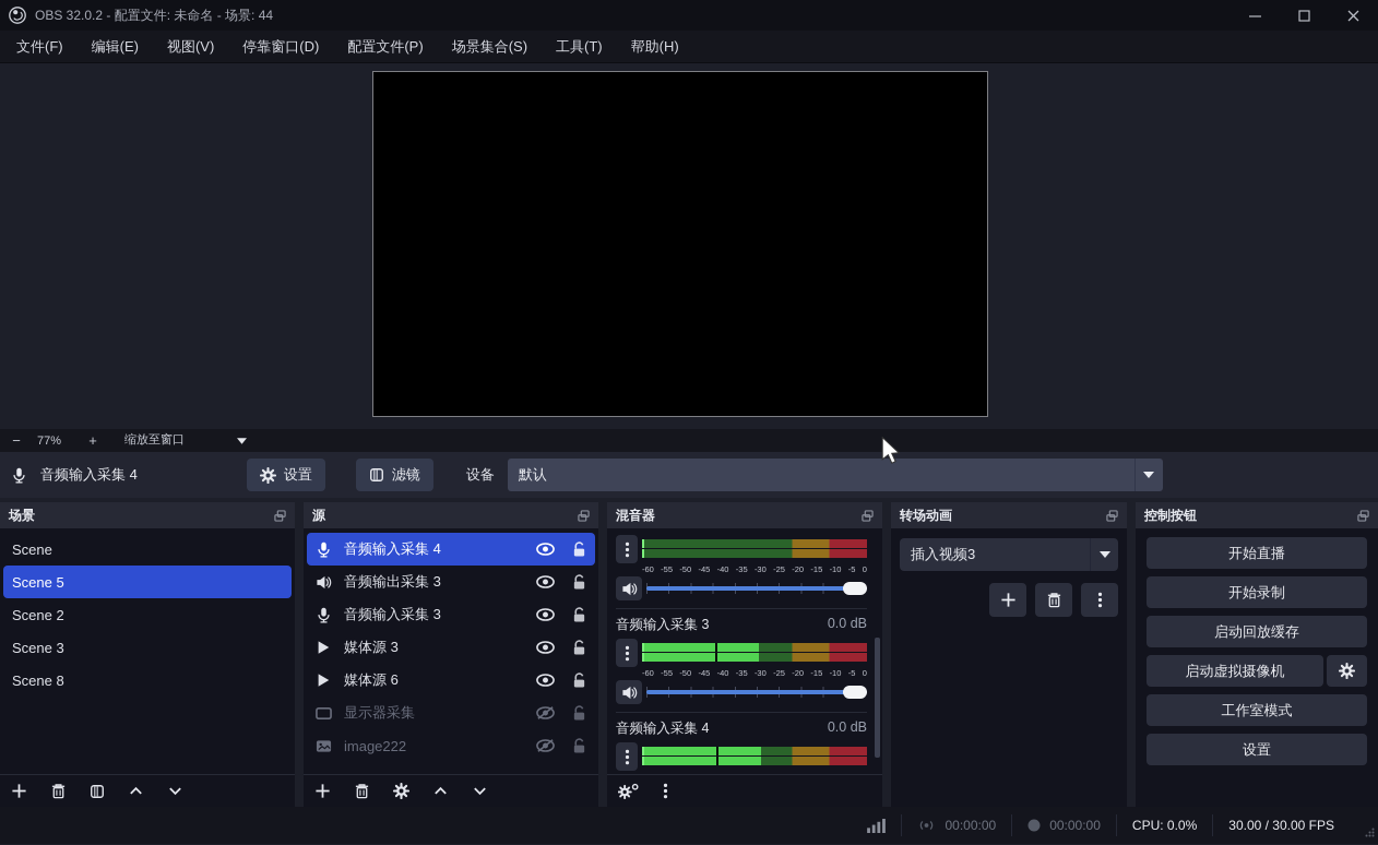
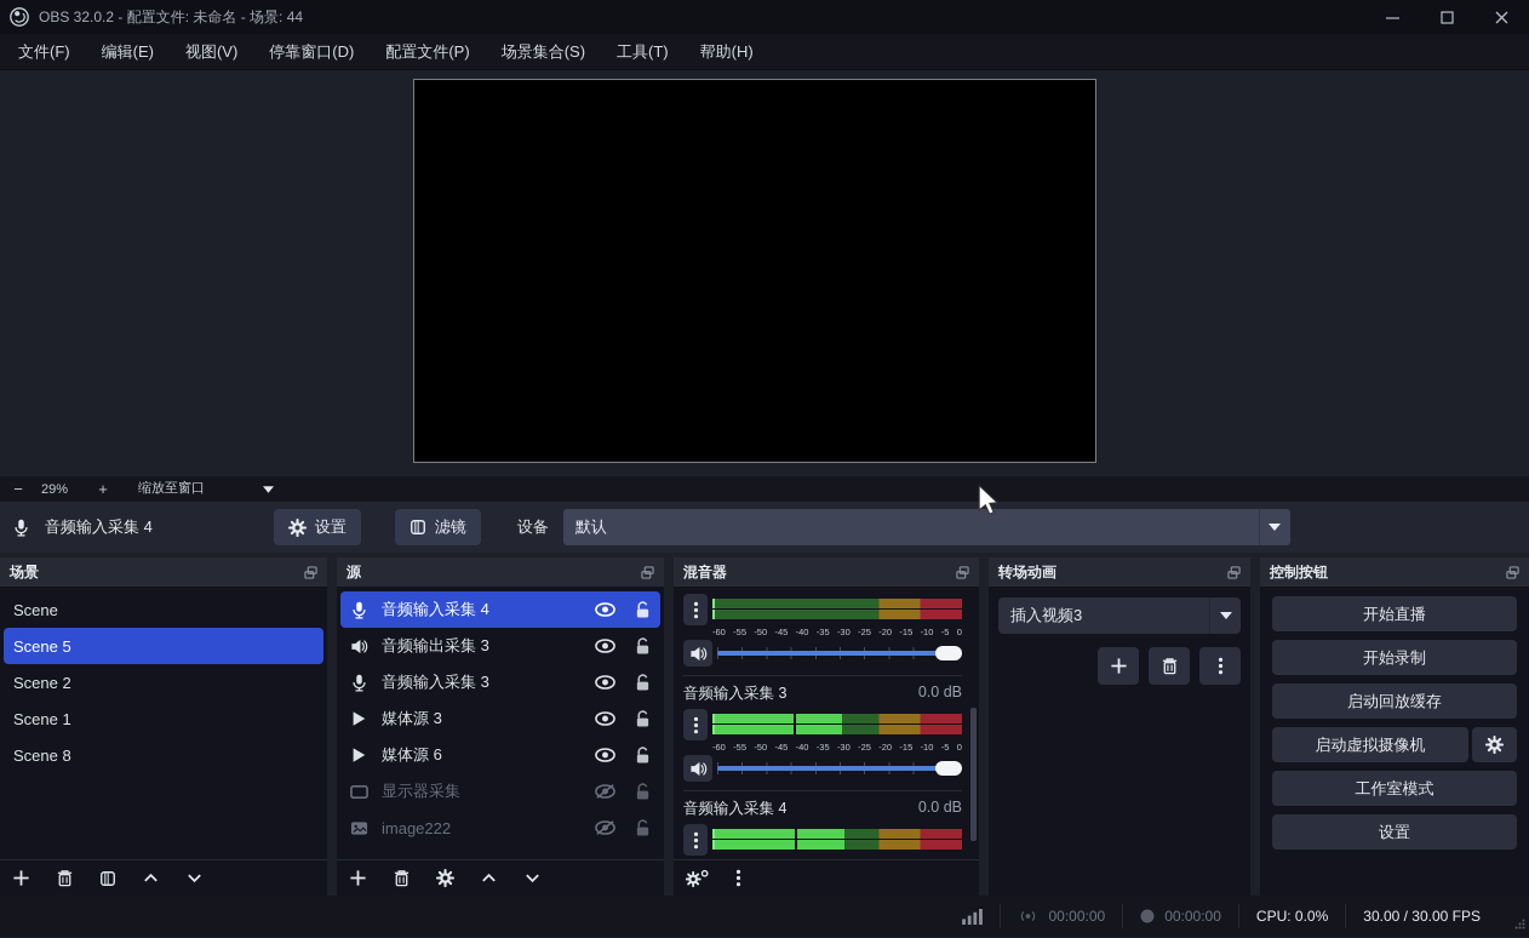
  OBS 32.0.2 - 配置文件: 未命名 - 场景: 44
  文件(F)
  编辑(E)
  视图(V)
  停靠窗口(D)
  配置文件(P)
  场景集合(S)
  工具(T)
  帮助(H)
  −
- 77%
+ 29%
  +
  缩放至窗口
  音频输入采集 4
  设置
  滤镜
  设备
  默认
  场景
  Scene
  Scene 5
  Scene 2
- Scene 3
+ Scene 1
  Scene 8
  源
  音频输入采集 4
  音频输出采集 3
  音频输入采集 3
  媒体源 3
  媒体源 6
  显示器采集
  image222
  混音器
  -60
  -55
  -50
  -45
  -40
  -35
  -30
  -25
  -20
  -15
  -10
  -5
  0
  音频输入采集 3
  0.0 dB
  -60
  -55
  -50
  -45
  -40
  -35
  -30
  -25
  -20
  -15
  -10
  -5
  0
  音频输入采集 4
  0.0 dB
  转场动画
  插入视频3
  控制按钮
  开始直播
  开始录制
  启动回放缓存
  启动虚拟摄像机
  工作室模式
  设置
  00:00:00
  00:00:00
  CPU: 0.0%
  30.00 / 30.00 FPS
